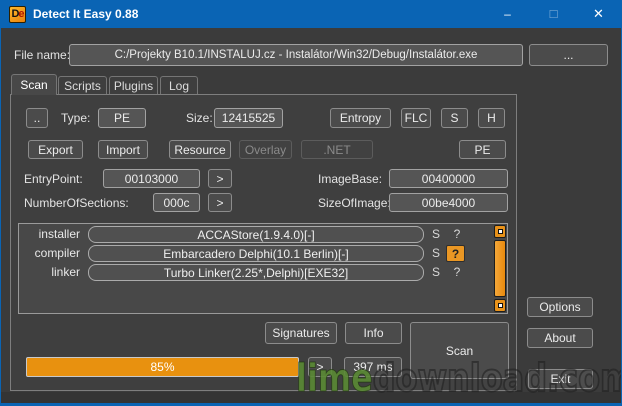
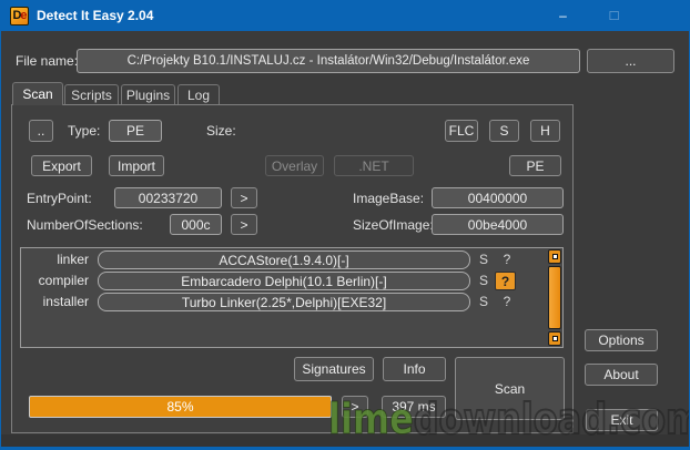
  De
- Detect It Easy 0.88
+ Detect It Easy 2.04
  –
  □
- ✕
  File name
  C:/Projekty B10.1/INSTALUJ.cz - Instalátor/Win32/Debug/Instalátor.exe
  ...
  Scan
  Scripts
  Plugins
  Log
  ..
  Type:
  PE
  Size:
- 12415525
- Entropy
  FLC
  S
  H
  Export
  Import
- Resource
  Overlay
  .NET
  PE
  EntryPoint:
- 00103000
+ 00233720
  >
  ImageBase:
  00400000
  NumberOfSections:
  000c
  >
  SizeOfImage
  00be4000
- installer
+ linker
  ACCAStore(1.9.4.0)[-]
  S
  ?
  compiler
  Embarcadero Delphi(10.1 Berlin)[-]
  S
  ?
- linker
+ installer
  Turbo Linker(2.25*,Delphi)[EXE32]
  S
  ?
  Signatures
  Info
  Scan
  85%
  >
  397 ms
  Options
  About
  Exit
  limedownload.com
